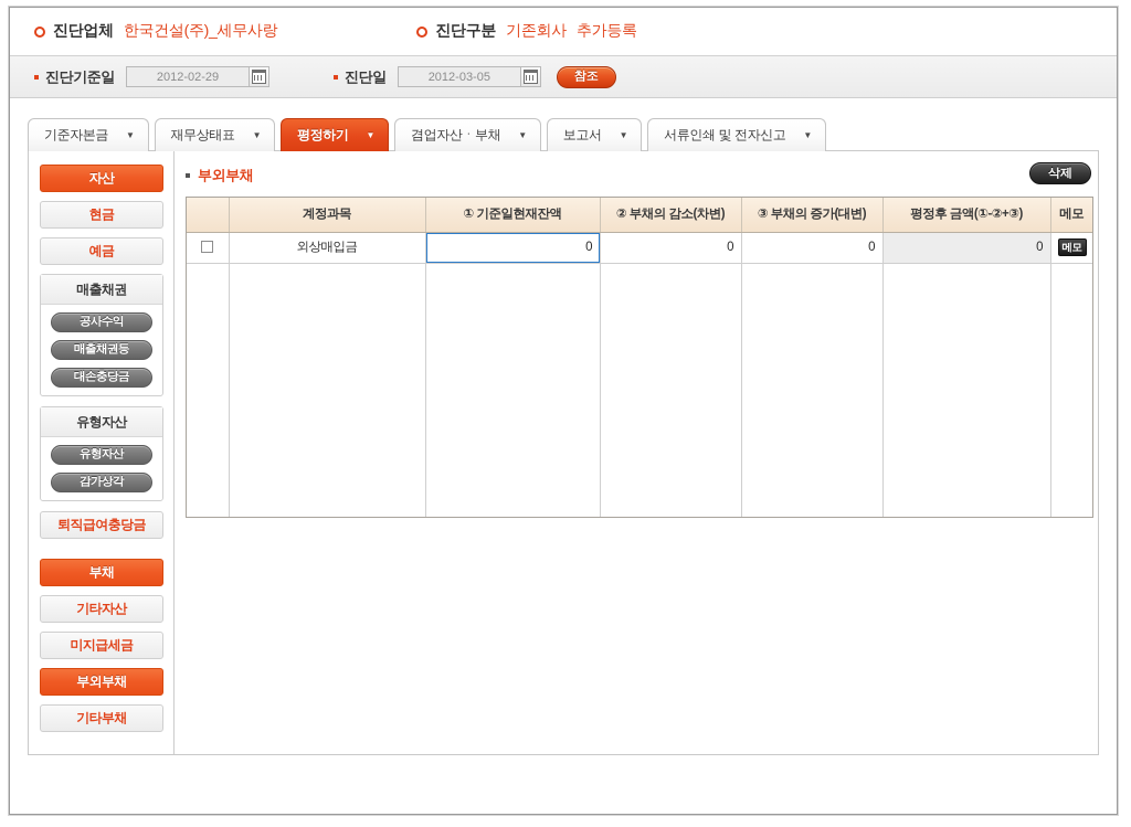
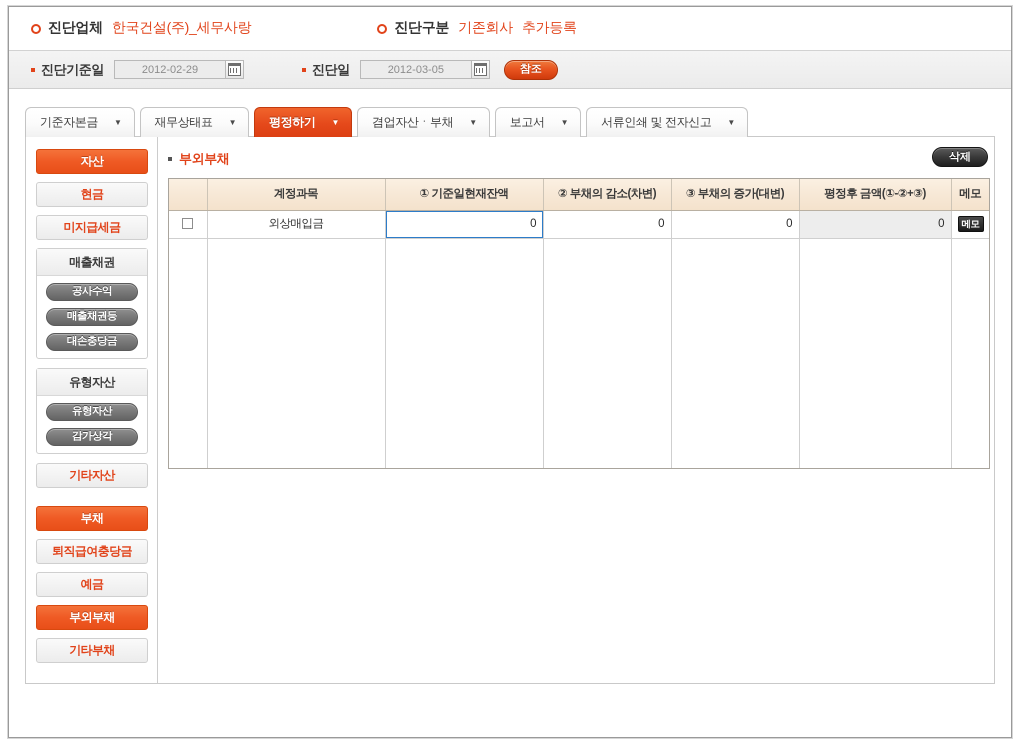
  진단업체
  한국건설(주)_세무사랑
  진단구분
  기존회사
  추가등록
  진단기준일
  2012-02-29
  진단일
  2012-03-05
  참조
  기준자본금
  ▼
  재무상태표
  ▼
  평정하기
  ▼
  겸업자산ㆍ부채
  ▼
  보고서
  ▼
  서류인쇄 및 전자신고
  ▼
  자산
  현금
- 예금
+ 미지급세금
  매출채권
  공사수익
  매출채권등
  대손충당금
  유형자산
  유형자산
  감가상각
- 퇴직급여충당금
+ 기타자산
  부채
- 기타자산
+ 퇴직급여충당금
- 미지급세금
+ 예금
  부외부채
  기타부채
  부외부채
  삭제
  	계정과목	① 기준일현재잔액	② 부채의 감소(차변)	③ 부채의 증가(대변)	평정후 금액(①-②+③)	메모
  	외상매입금	0	0	0	0	메모
